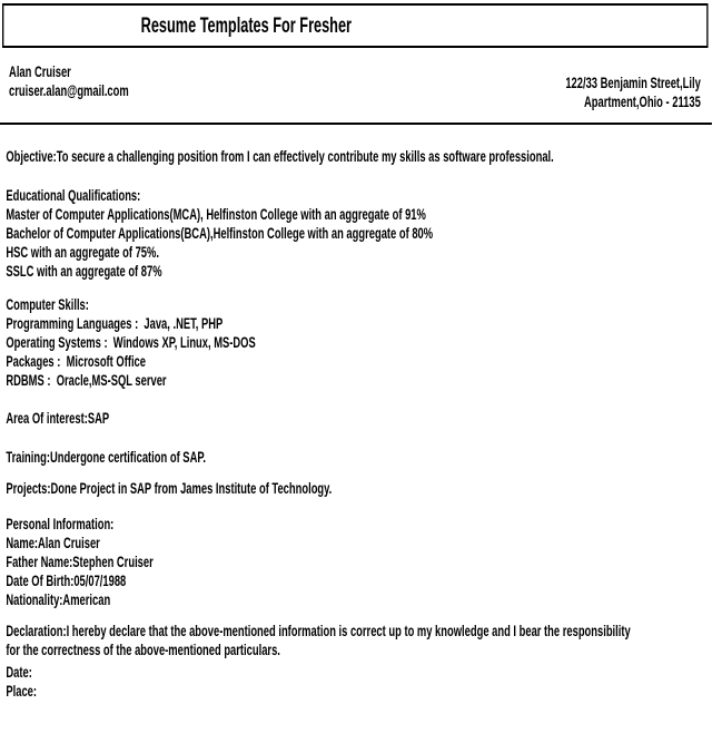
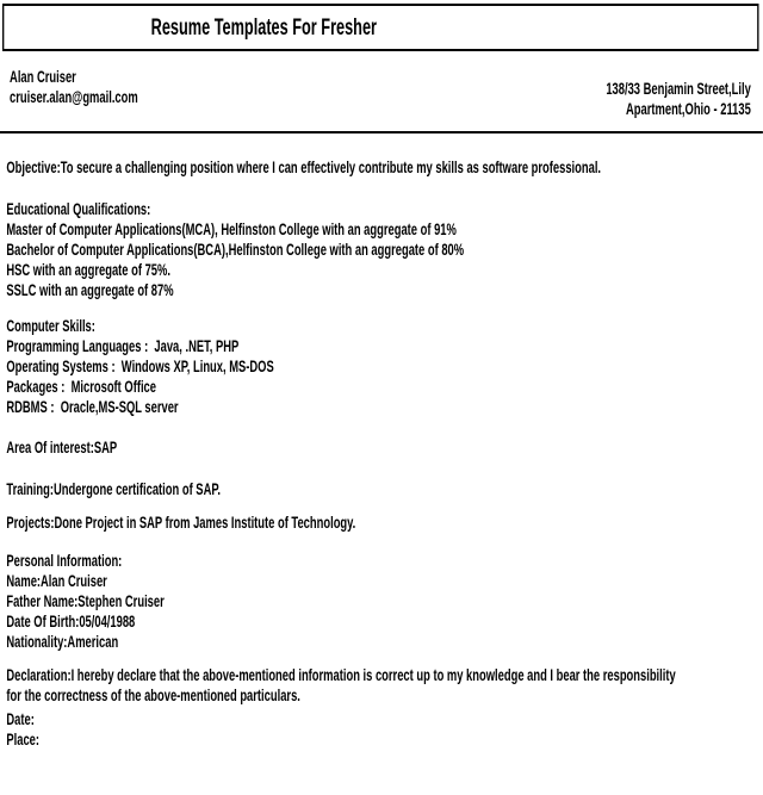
  Resume Templates For Fresher
  Alan Cruiser
  cruiser.alan@gmail.com
- 122/33 Benjamin Street,Lily
+ 138/33 Benjamin Street,Lily
  Apartment,Ohio - 21135
- Objective:To secure a challenging position from I can effectively contribute my skills as software professional.
+ Objective:To secure a challenging position where I can effectively contribute my skills as software professional.
  Educational Qualifications:
  Master of Computer Applications(MCA), Helfinston College with an aggregate of 91%
  Bachelor of Computer Applications(BCA),Helfinston College with an aggregate of 80%
  HSC with an aggregate of 75%.
  SSLC with an aggregate of 87%
  Computer Skills:
  Programming Languages : Java, .NET, PHP
  Operating Systems : Windows XP, Linux, MS-DOS
  Packages : Microsoft Office
  RDBMS : Oracle,MS-SQL server
  Area Of interest:SAP
  Training:Undergone certification of SAP.
  Projects:Done Project in SAP from James Institute of Technology.
  Personal Information:
  Name:Alan Cruiser
  Father Name:Stephen Cruiser
- Date Of Birth:05/07/1988
+ Date Of Birth:05/04/1988
  Nationality:American
  Declaration:I hereby declare that the above-mentioned information is correct up to my knowledge and I bear the responsibility for the correctness of the above-mentioned particulars.
  Date:
  Place:
